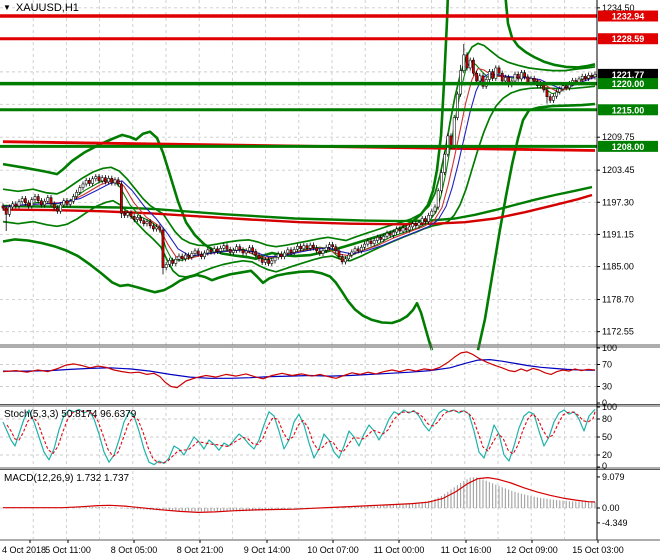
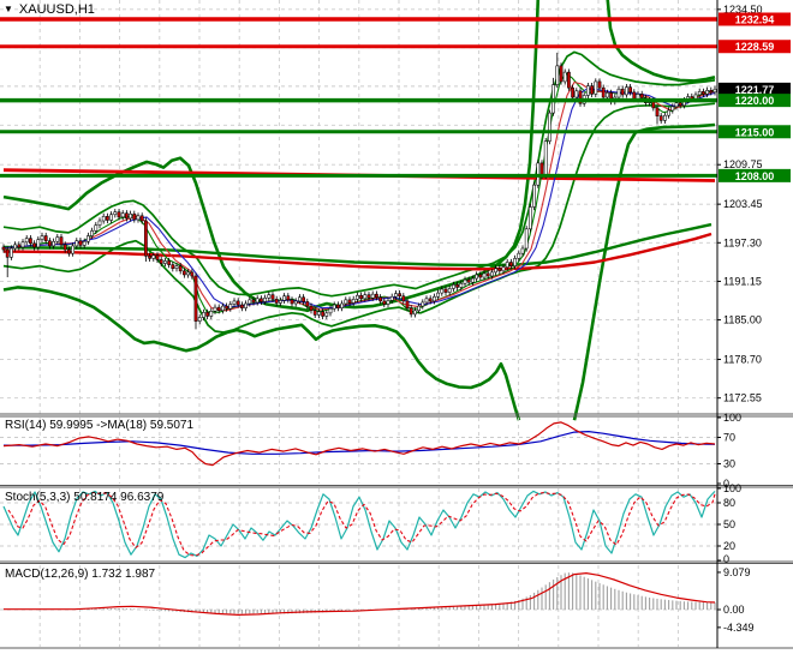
  1234.50
  1209.75
  1203.45
  1197.30
  1191.15
  1185.00
  1178.70
  1172.55
  100
  70
  30
  0
  100
  80
  50
  20
  0
  9.079
  0.00
  -4.349
  1221.77
  1232.94
  1228.59
  1220.00
  1215.00
  1208.00
- 4 Oct 2018
- 5 Oct 11:00
- 8 Oct 05:00
- 8 Oct 21:00
- 9 Oct 14:00
- 10 Oct 07:00
- 11 Oct 00:00
- 11 Oct 16:00
- 12 Oct 09:00
- 15 Oct 03:00
  ▼
  XAUUSD,H1
+ RSI(14) 59.9995 ->MA(18) 59.5071
  Stoch(5,3,3) 50.8174 96.6379
- MACD(12,26,9) 1.732 1.737
+ MACD(12,26,9) 1.732 1.987
